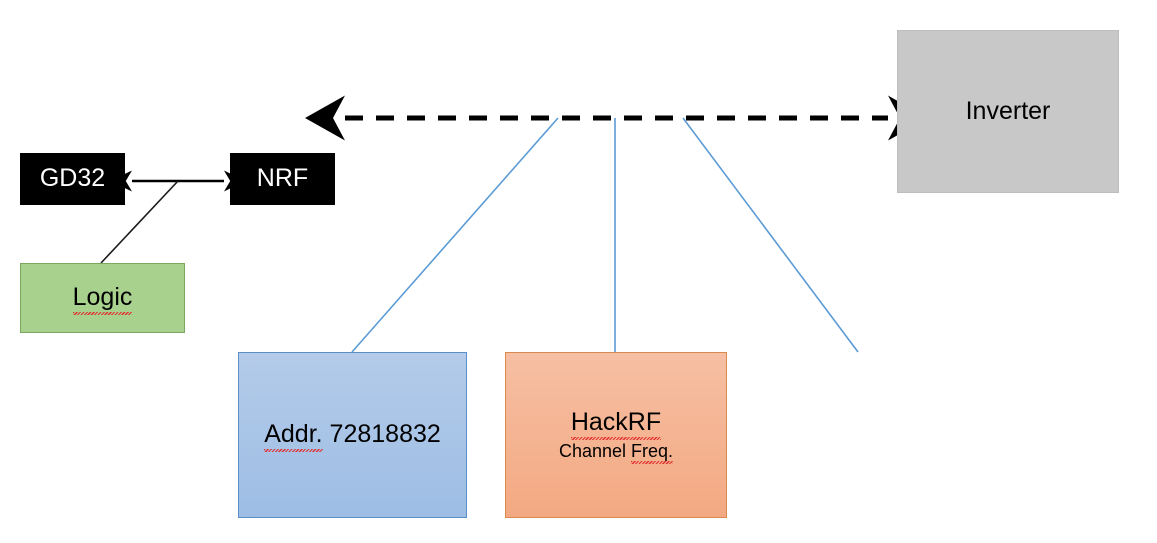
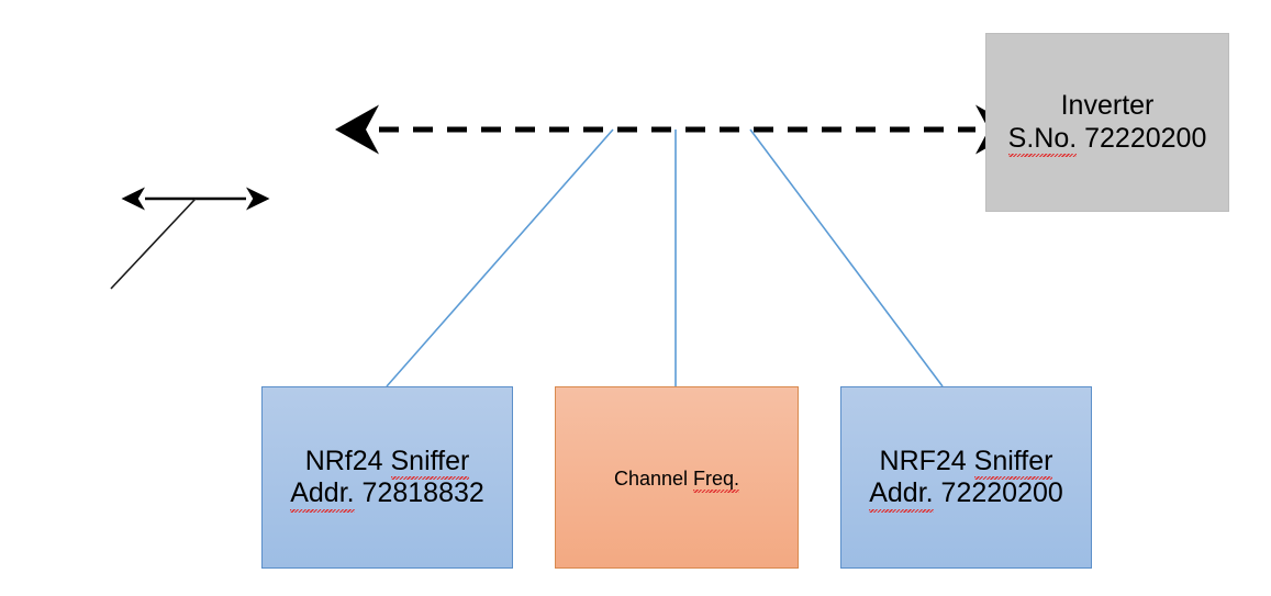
- GD32
- NRF
- Logic
  Inverter
+ S.No. 72220200
+ NRf24 Sniffer
  Addr. 72818832
- HackRF
  Channel Freq.
+ NRF24 Sniffer
+ Addr. 72220200
